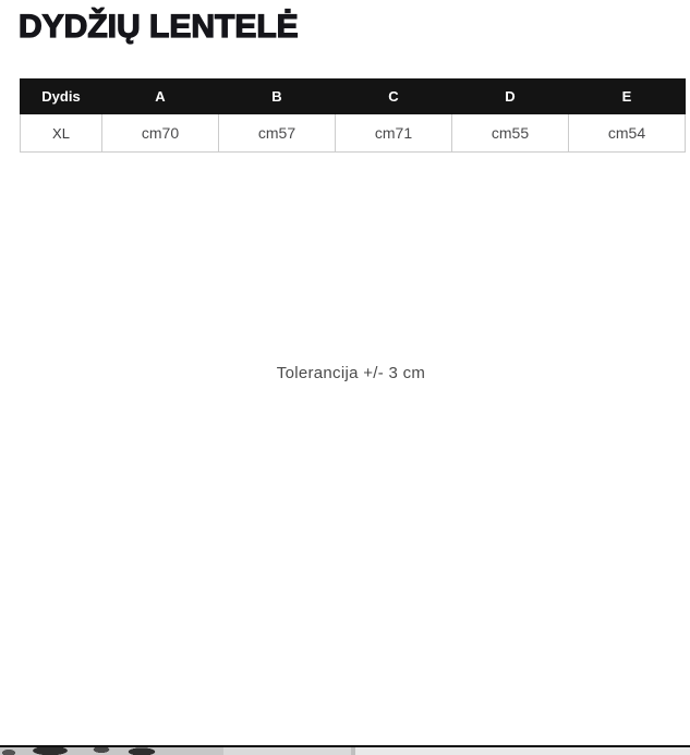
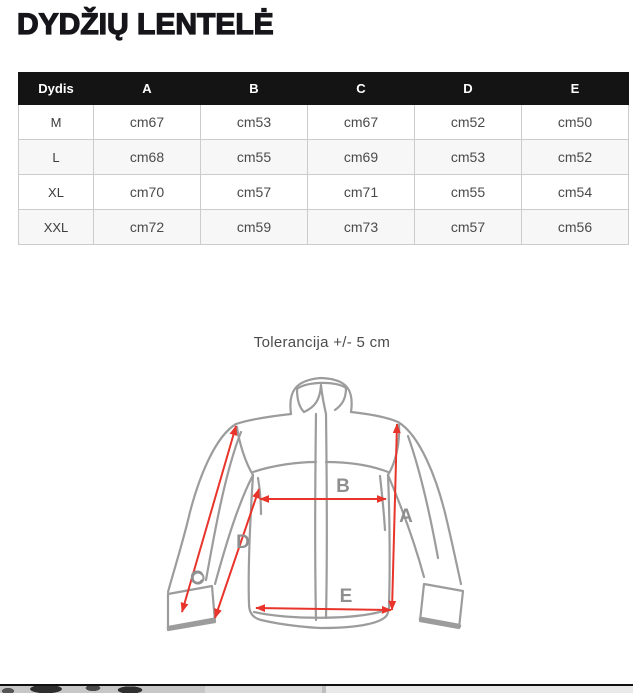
  DYDŽIŲ LENTELĖ
  Dydis	A	B	C	D	E
+ M	cm67	cm53	cm67	cm52	cm50
+ L	cm68	cm55	cm69	cm53	cm52
  XL	cm70	cm57	cm71	cm55	cm54
+ XXL	cm72	cm59	cm73	cm57	cm56
- Tolerancija +/- 3 cm
+ Tolerancija +/- 5 cm
+ A
+ B
+ C
+ D
+ E
